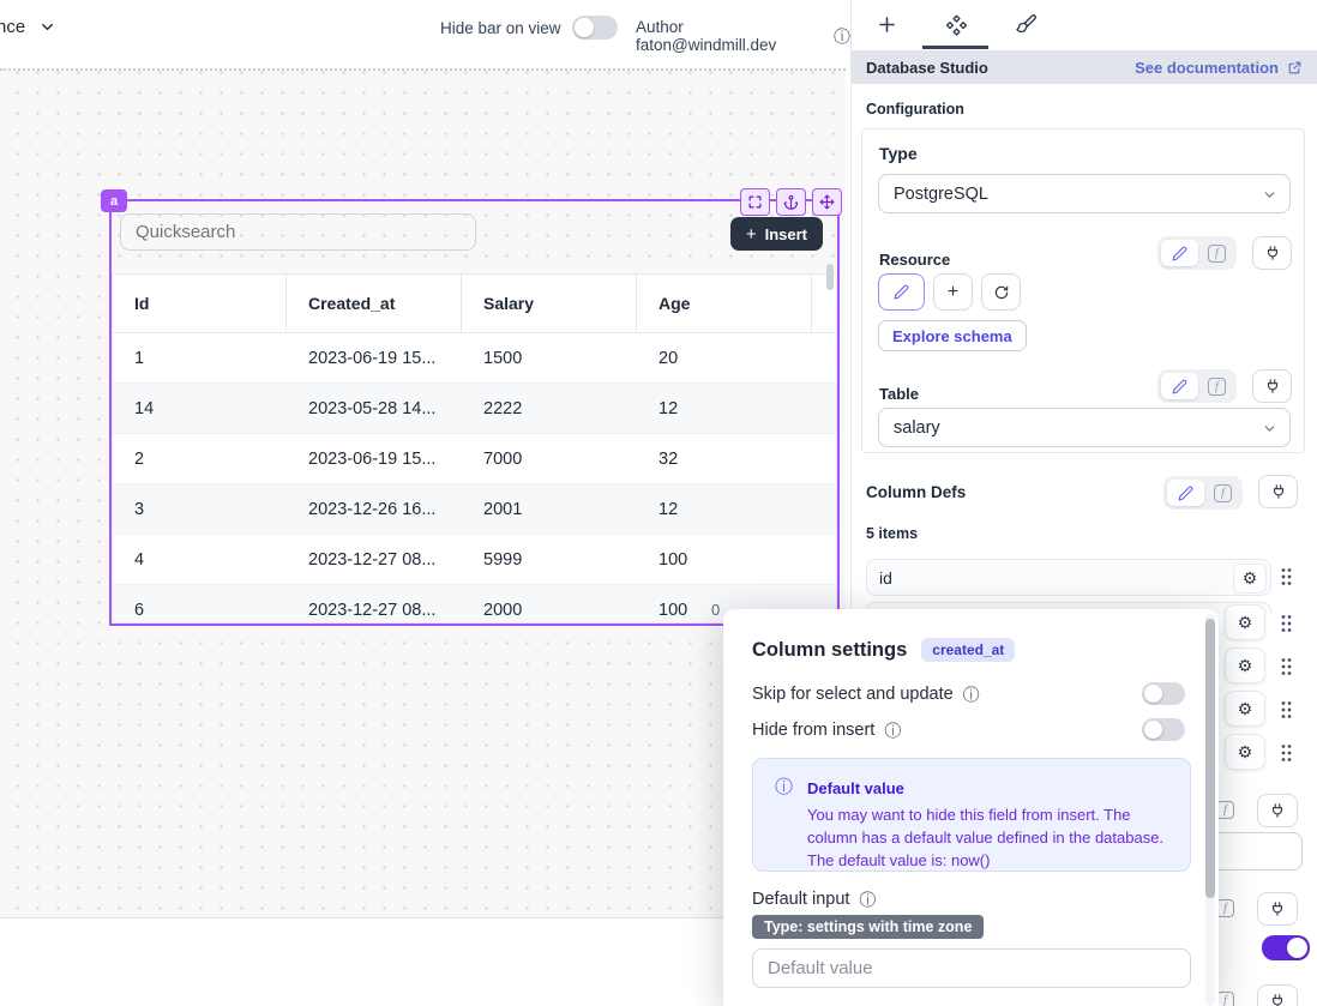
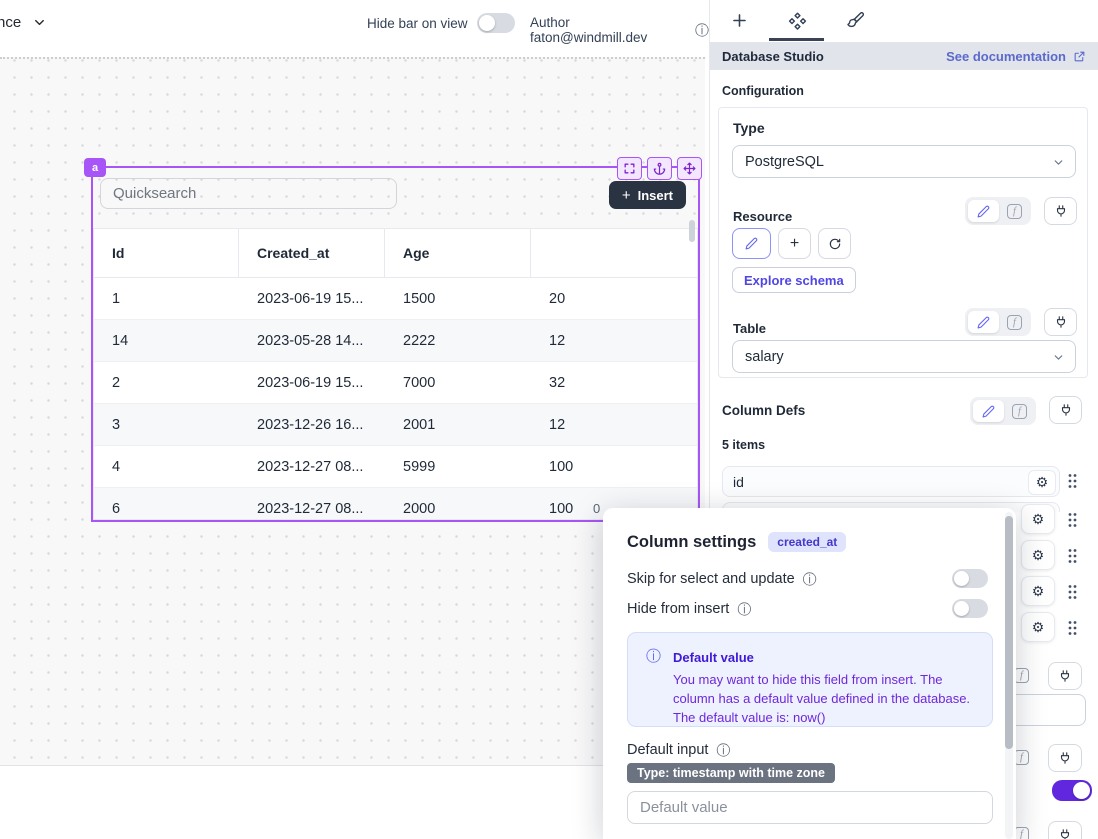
  nce
  Hide bar on view
  Author faton@windmill.dev
  ⓘ
  a
  +
  Insert
  Quicksearch
  Id
  Created_at
- Salary
  Age
  1
  2023-06-19 15...
  1500
  20
  14
  2023-05-28 14...
  2222
  12
  2
  2023-06-19 15...
  7000
  32
  3
  2023-12-26 16...
  2001
  12
  4
  2023-12-27 08...
  5999
  100
  6
  2023-12-27 08...
  2000
  100
  0
  Database Studio
  See documentation
  Configuration
  Type
  PostgreSQL
  Resource
  f
  +
  Explore schema
  Table
  f
  salary
  Column Defs
  f
  5 items
  id
  ⚙
  ⚙
  ⚙
  ⚙
  ⚙
  f
  f
  f
  Column settings
  created_at
  Skip for select and update
  ⓘ
  Hide from insert
  ⓘ
  ⓘ
  Default value
  You may want to hide this field from insert. The column has a default value defined in the database. The default value is: now()
  Default input
  ⓘ
- Type: settings with time zone
+ Type: timestamp with time zone
  Default value
